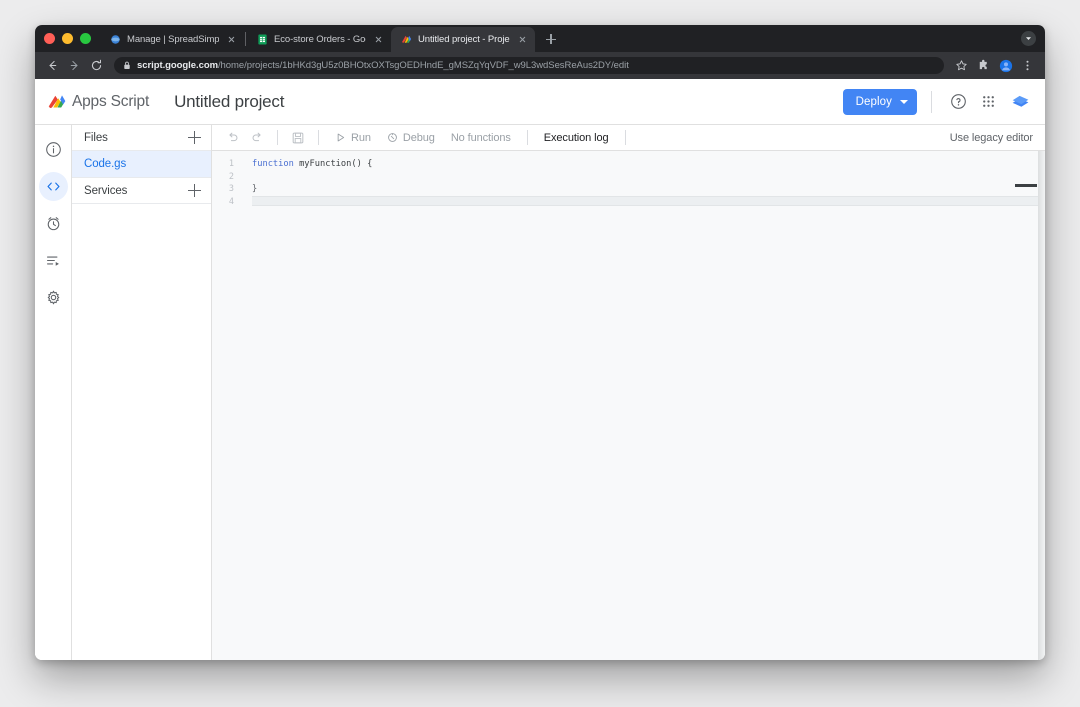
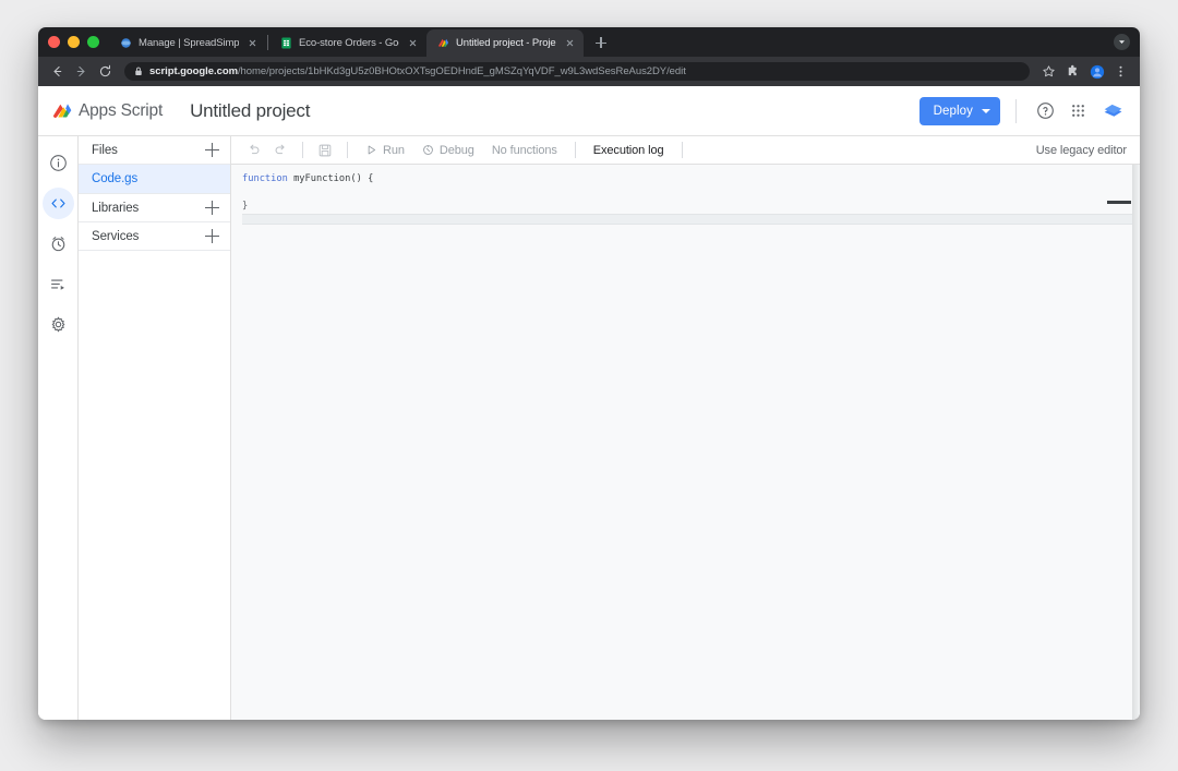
  Manage | SpreadSimp
  Eco-store Orders - Go
  Untitled project - Proje
  script.google.com/home/projects/1bHKd3gU5z0BHOtxOXTsgOEDHndE_gMSZqYqVDF_w9L3wdSesReAus2DY/edit
  Apps Script
  Untitled project
  Deploy
  Files
  Code.gs
+ Libraries
  Services
  Run
  Debug
  No functions
  Execution log
  Use legacy editor
- 1
- 2
- 3
- 4
  function myFunction() {
  }
